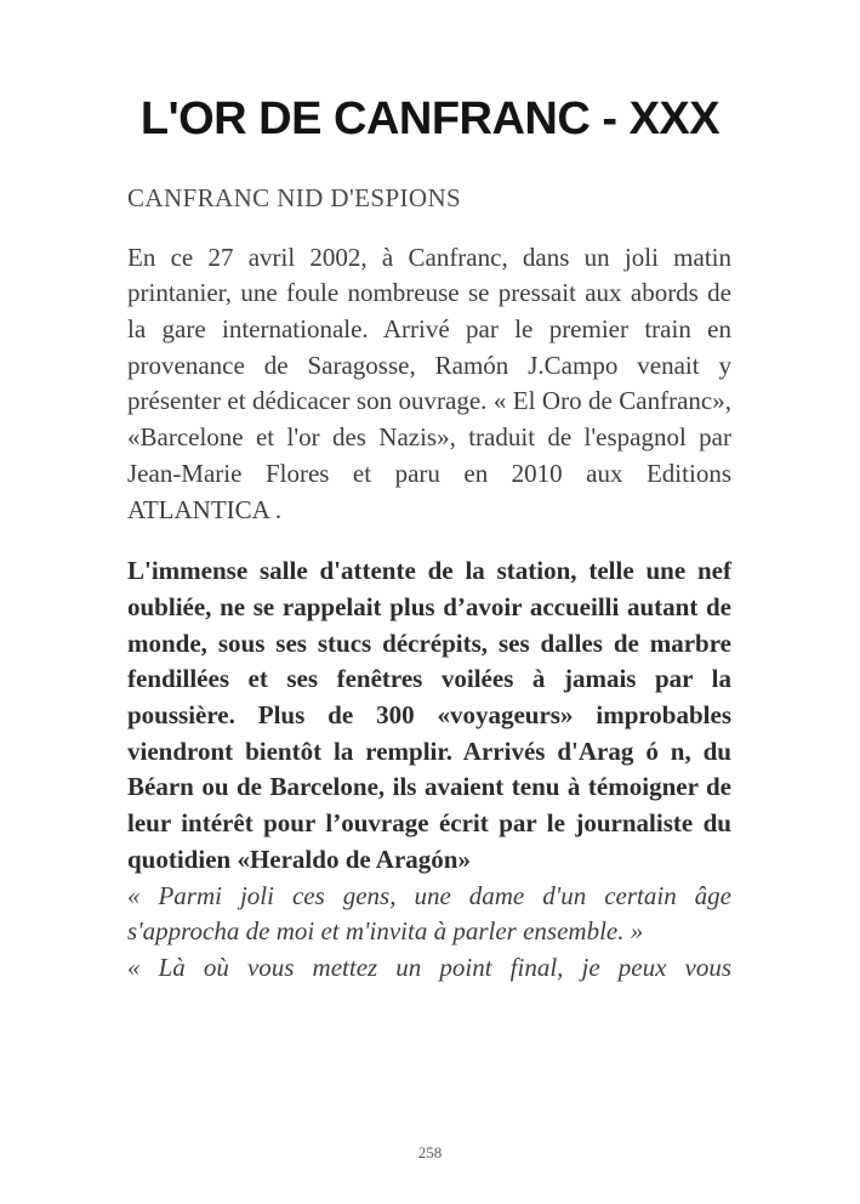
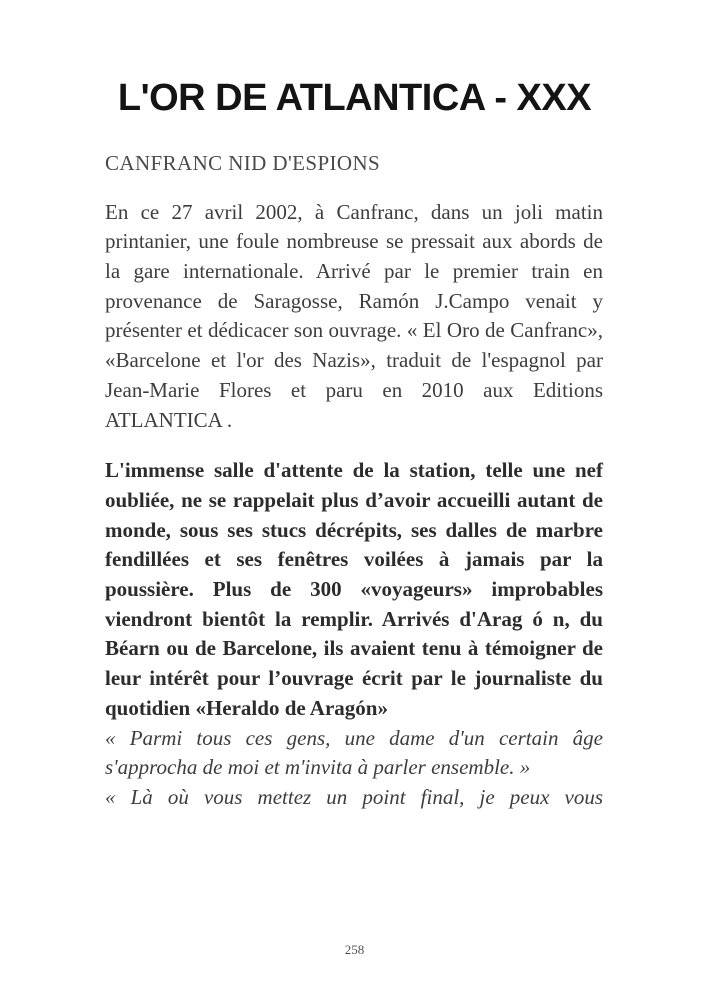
- L'OR DE CANFRANC - XXX
+ L'OR DE ATLANTICA - XXX
  CANFRANC NID D'ESPIONS
  En ce 27 avril 2002, à Canfranc, dans un joli matin printanier, une foule nombreuse se pressait aux abords de la gare internationale. Arrivé par le premier train en provenance de Saragosse, Ramón J.Campo venait y présenter et dédicacer son ouvrage. « El Oro de Canfranc», «Barcelone et l'or des Nazis», traduit de l'espagnol par Jean-Marie Flores et paru en 2010 aux Editions ATLANTICA .
  L'immense salle d'attente de la station, telle une nef oubliée, ne se rappelait plus d’avoir accueilli autant de monde, sous ses stucs décrépits, ses dalles de marbre fendillées et ses fenêtres voilées à jamais par la poussière. Plus de 300 «voyageurs» improbables viendront bientôt la remplir. Arrivés d'Arag ó n, du Béarn ou de Barcelone, ils avaient tenu à témoigner de leur intérêt pour l’ouvrage écrit par le journaliste du quotidien «Heraldo de Aragón»
- « Parmi joli ces gens, une dame d'un certain âge s'approcha de moi et m'invita à parler ensemble. »
+ « Parmi tous ces gens, une dame d'un certain âge s'approcha de moi et m'invita à parler ensemble. »
  « Là où vous mettez un point final, je peux vous
  258
